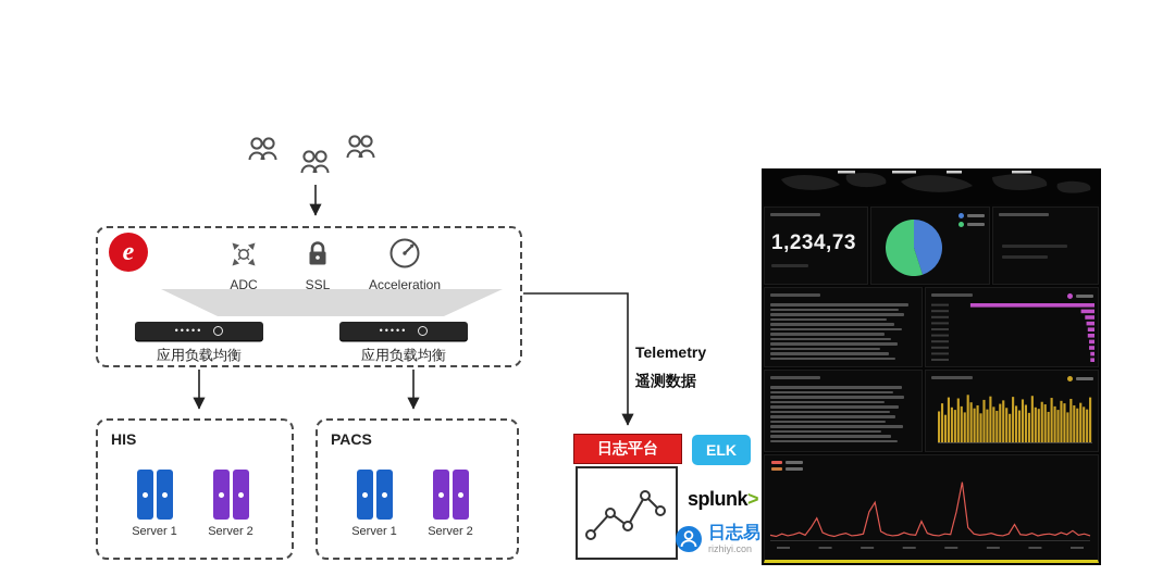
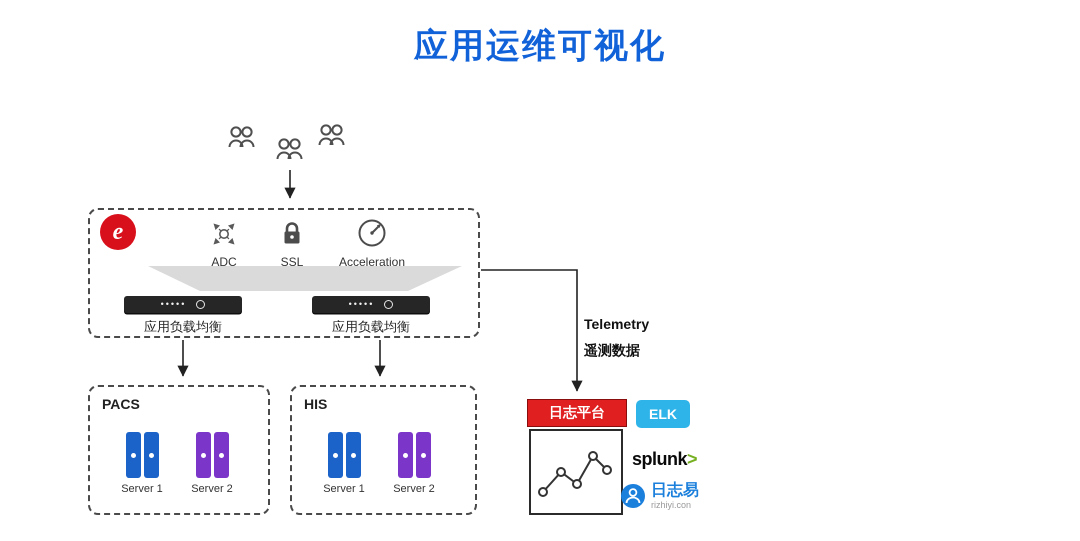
+ 应用运维可视化
  e
  ADC
  SSL
  Acceleration
  •••••
  应用负载均衡
  •••••
  应用负载均衡
- HIS
+ PACS
  Server 1
  Server 2
- PACS
+ HIS
  Server 1
  Server 2
  Telemetry
  遥测数据
  日志平台
  ELK
  splunk>
  日志易
  rizhiyi.con
- 1,234,73
